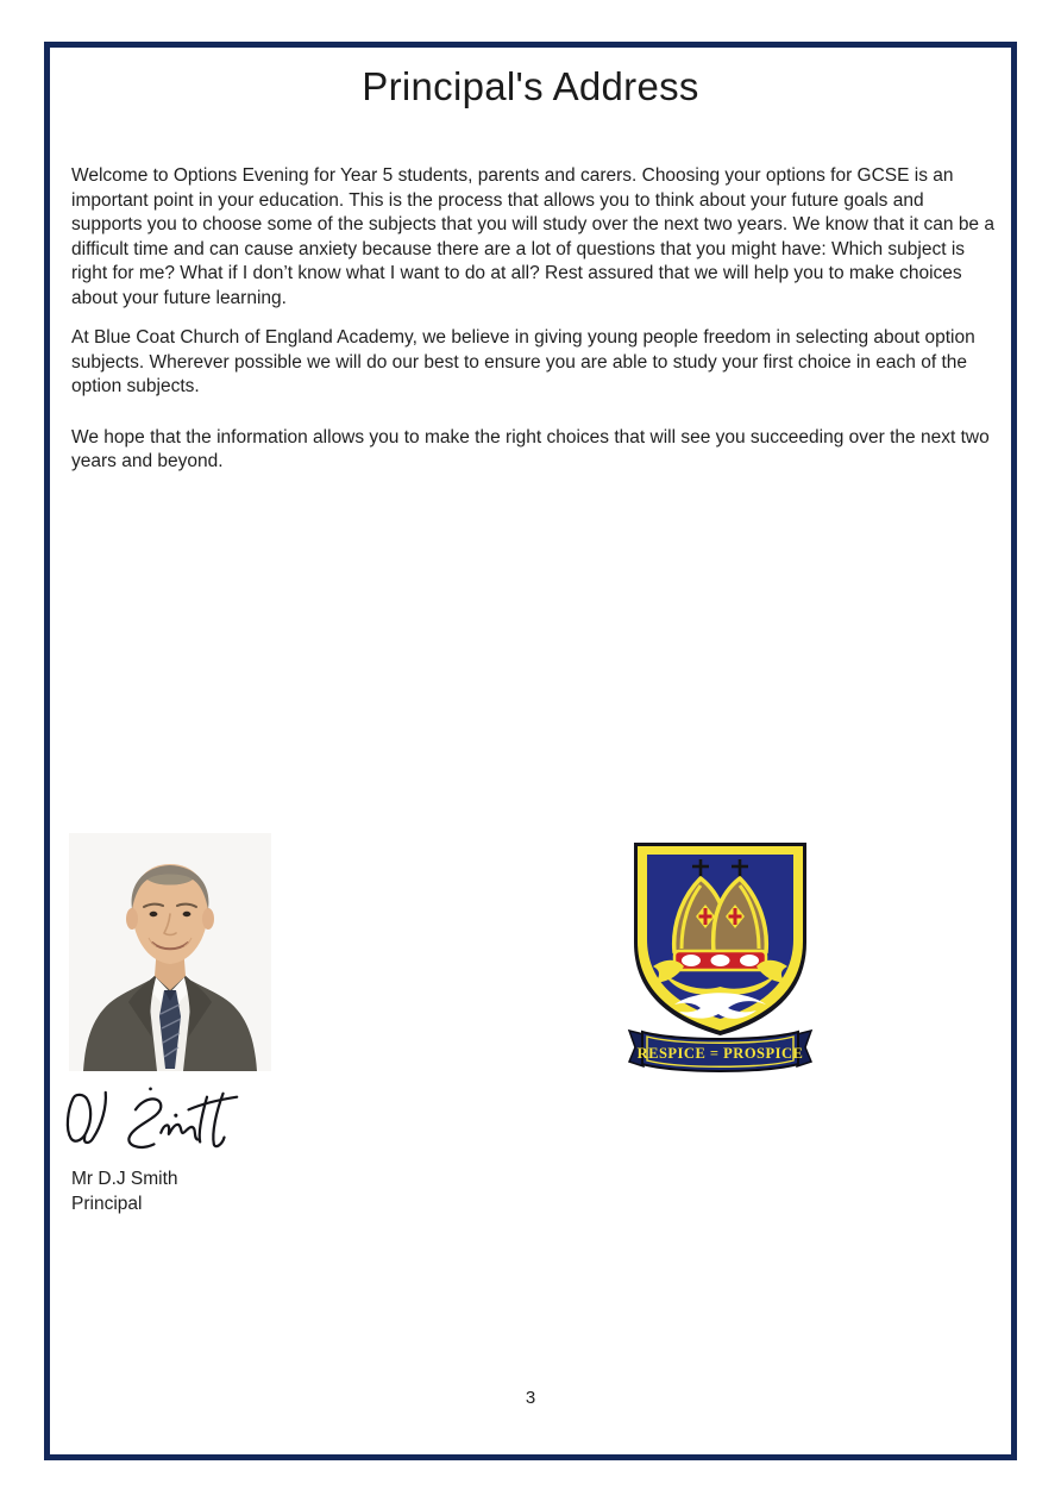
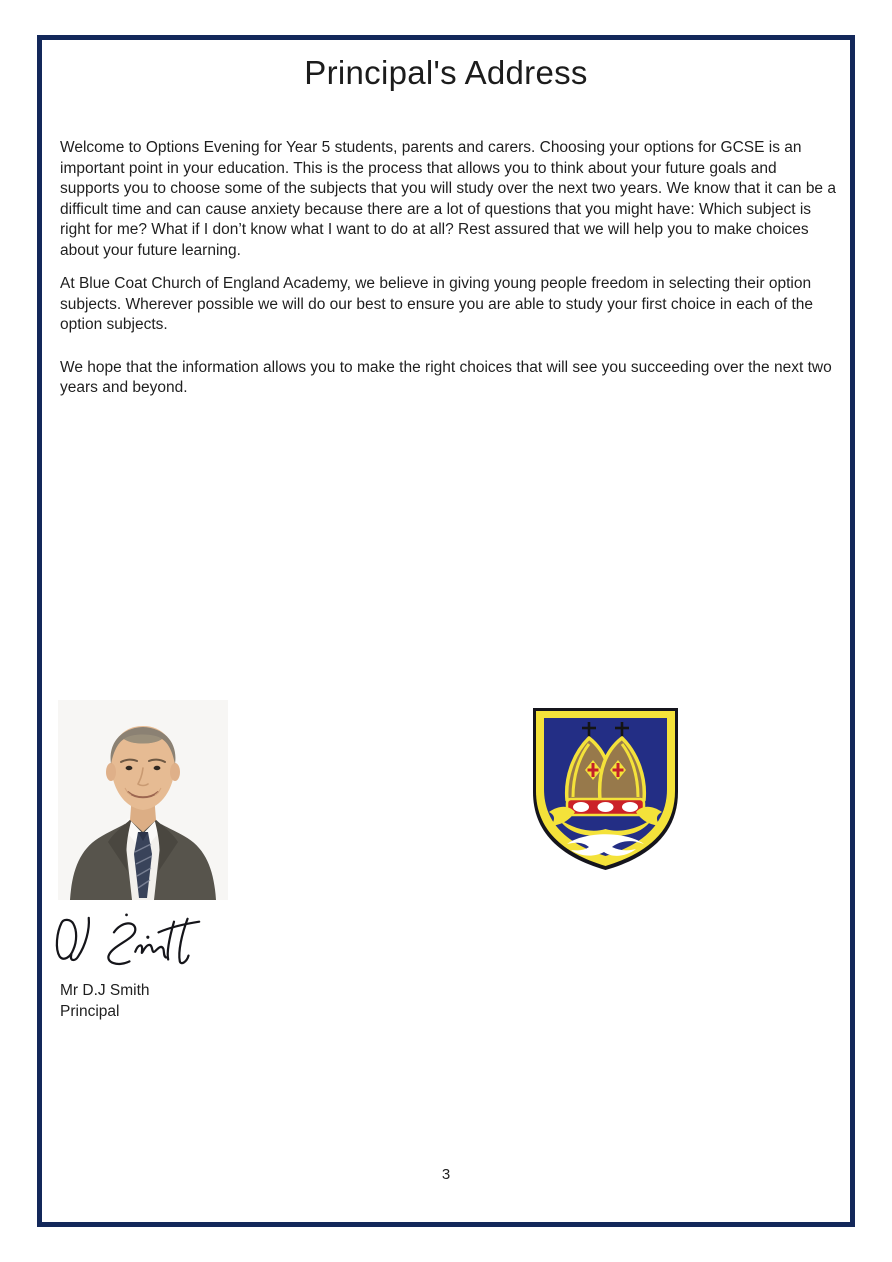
  Principal's Address
  Welcome to Options Evening for Year 5 students, parents and carers. Choosing your options for GCSE is an important point in your education. This is the process that allows you to think about your future goals and supports you to choose some of the subjects that you will study over the next two years. We know that it can be a difficult time and can cause anxiety because there are a lot of questions that you might have: Which subject is right for me? What if I don’t know what I want to do at all? Rest assured that we will help you to make choices about your future learning.
- At Blue Coat Church of England Academy, we believe in giving young people freedom in selecting about option subjects. Wherever possible we will do our best to ensure you are able to study your first choice in each of the option subjects.
+ At Blue Coat Church of England Academy, we believe in giving young people freedom in selecting their option subjects. Wherever possible we will do our best to ensure you are able to study your first choice in each of the option subjects.
  We hope that the information allows you to make the right choices that will see you succeeding over the next two years and beyond.
- RESPICE = PROSPICE
  Mr D.J Smith
  Principal
  3
